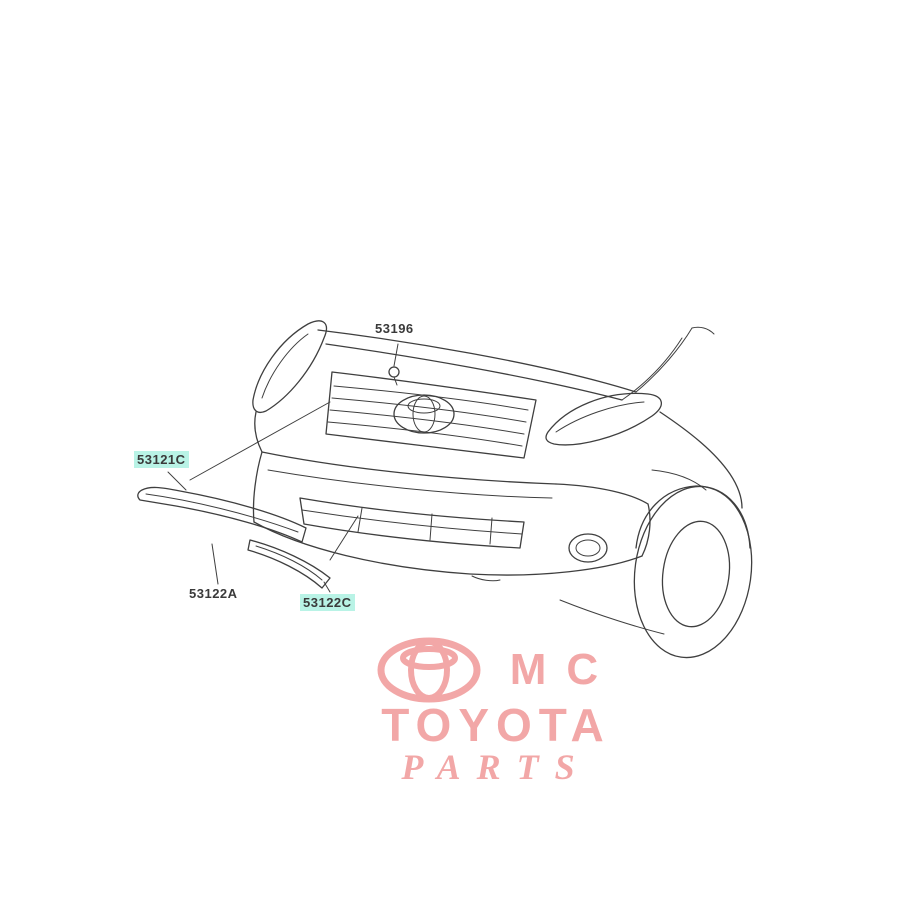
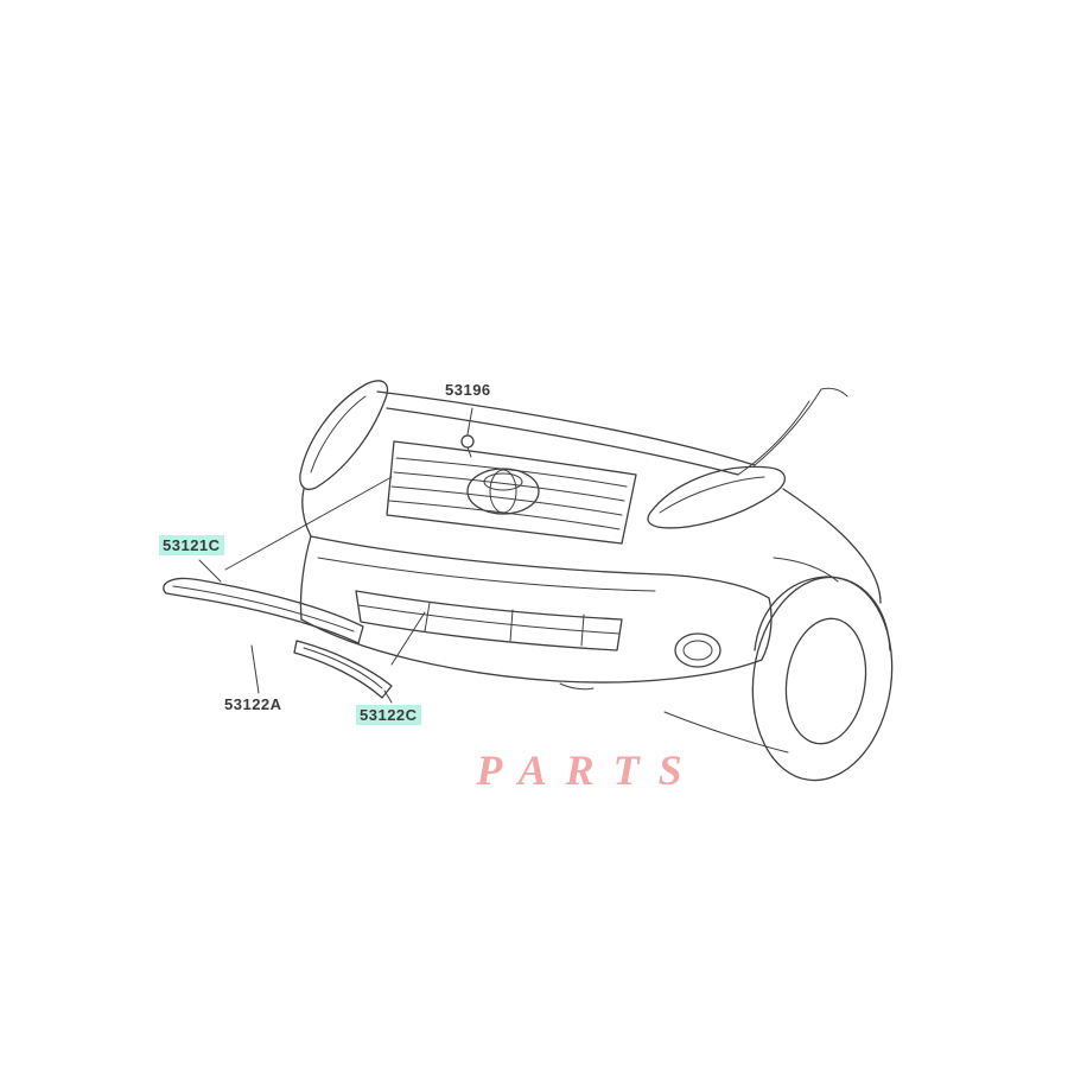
  53196
  53121C
  53122A
  53122C
- MC
- TOYOTA
  PARTS
